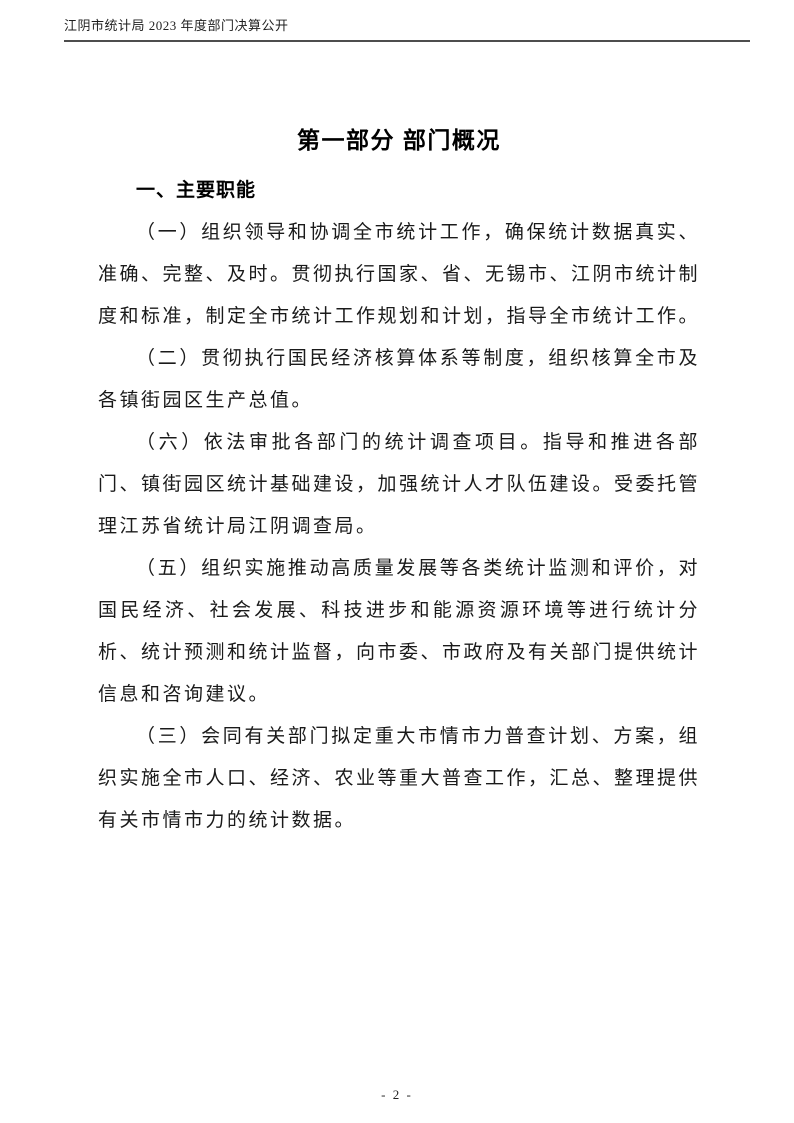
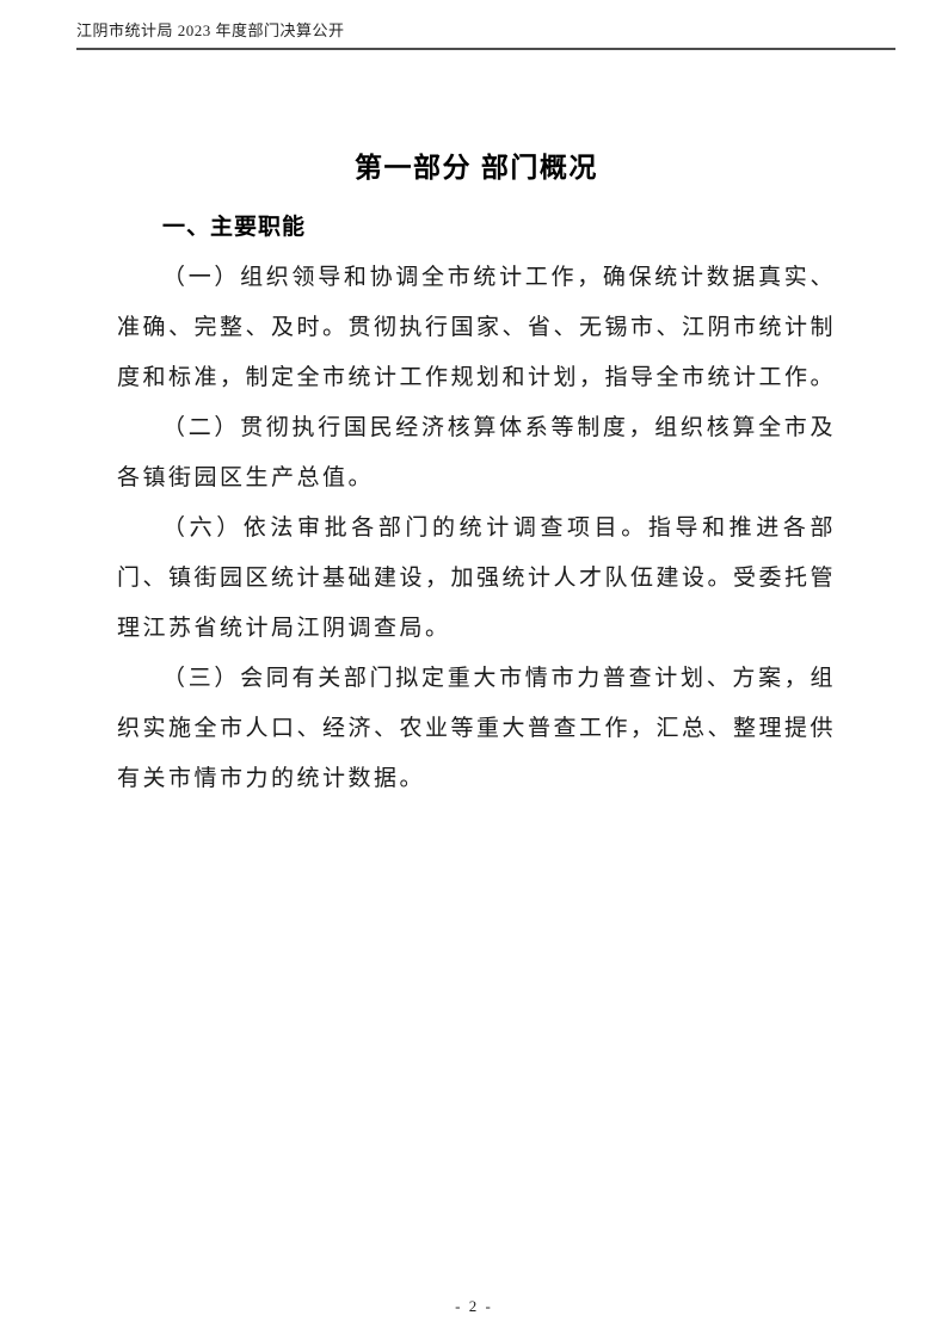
  江阴市统计局 2023 年度部门决算公开
  第一部分 部门概况
  一、主要职能
  （一）组织领导和协调全市统计工作，确保统计数据真实、准确、完整、及时。贯彻执行国家、省、无锡市、江阴市统计制度和标准，制定全市统计工作规划和计划，指导全市统计工作。
  （二）贯彻执行国民经济核算体系等制度，组织核算全市及各镇街园区生产总值。
  （六）依法审批各部门的统计调查项目。指导和推进各部门、镇街园区统计基础建设，加强统计人才队伍建设。受委托管理江苏省统计局江阴调查局。
- （五）组织实施推动高质量发展等各类统计监测和评价，对国民经济、社会发展、科技进步和能源资源环境等进行统计分析、统计预测和统计监督，向市委、市政府及有关部门提供统计信息和咨询建议。
  （三）会同有关部门拟定重大市情市力普查计划、方案，组织实施全市人口、经济、农业等重大普查工作，汇总、整理提供有关市情市力的统计数据。
  - 2 -
